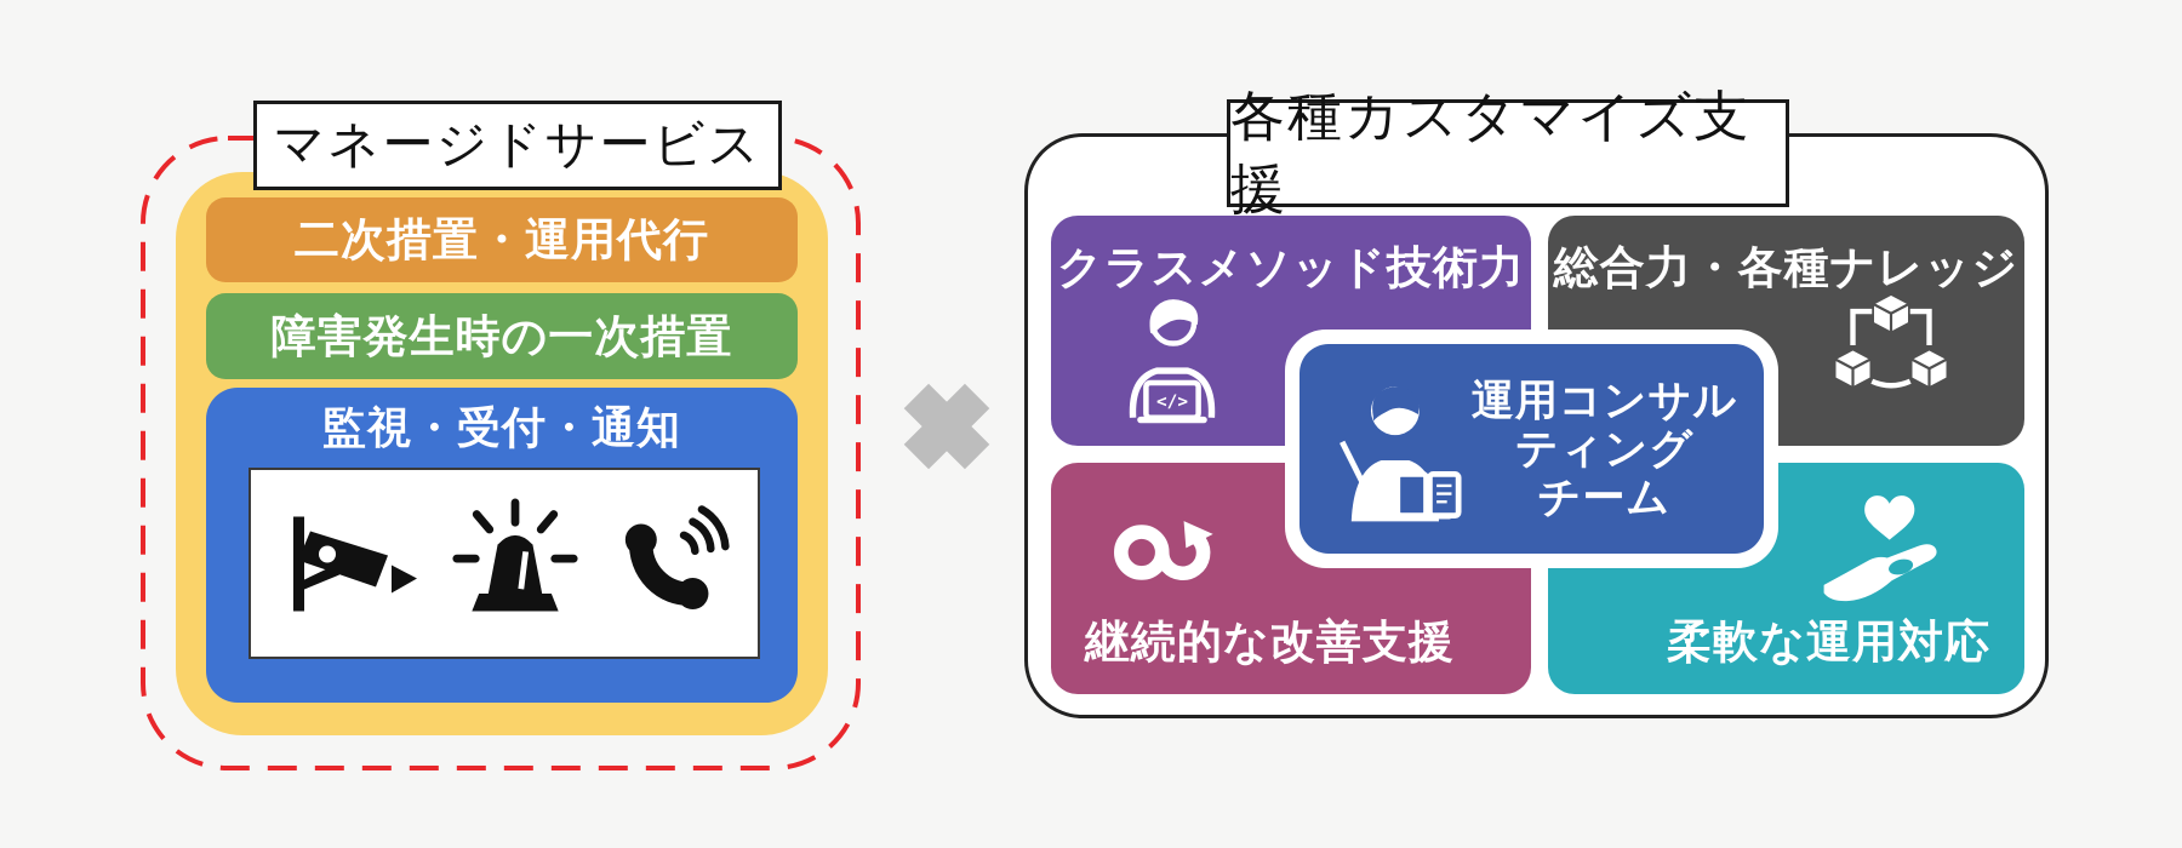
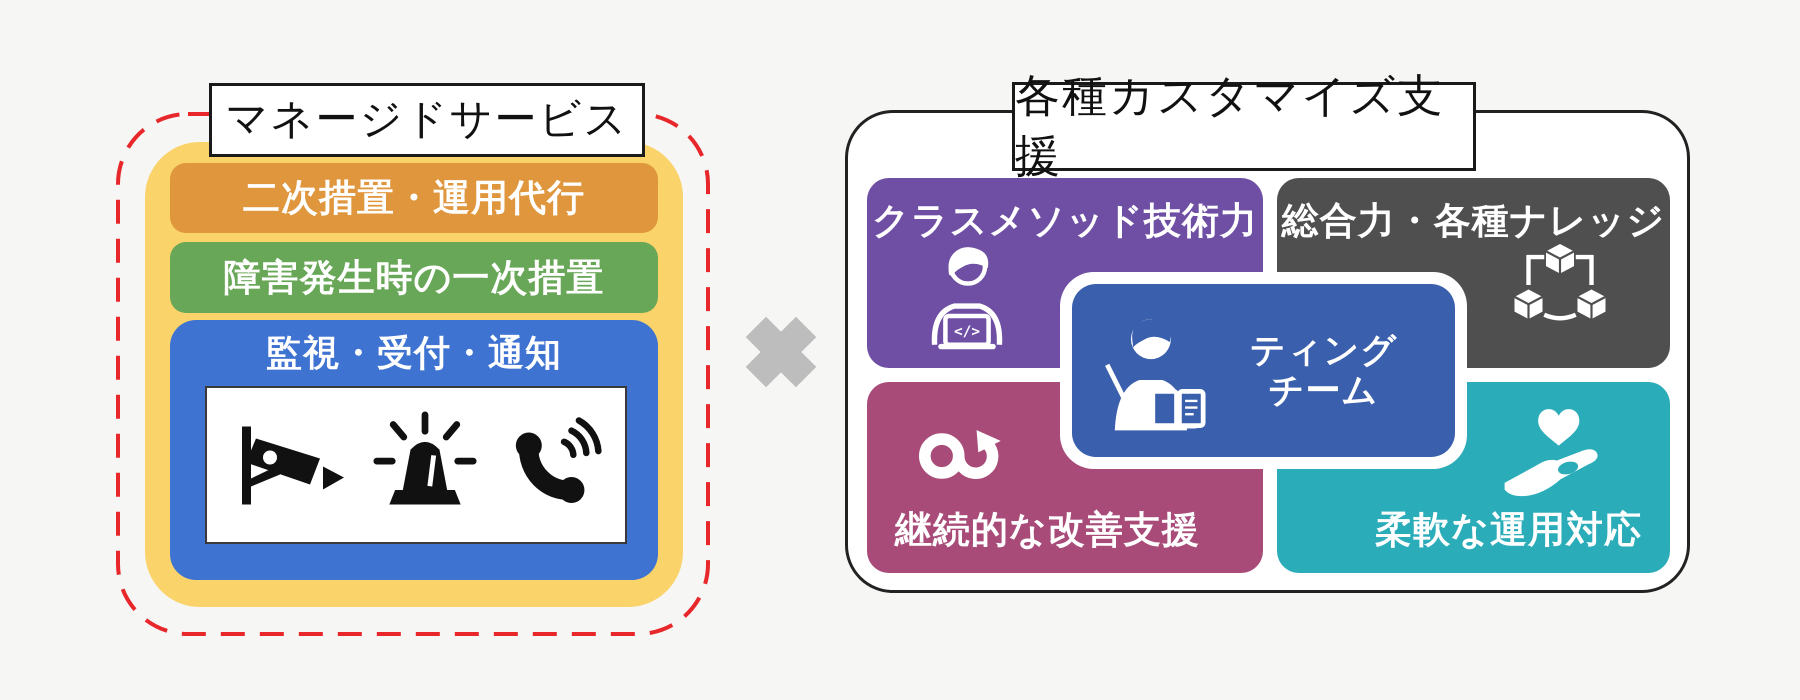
  マネージドサービス
  二次措置・運用代行
  障害発生時の一次措置
  監視・受付・通知
  各種カスタマイズ支援
  クラスメソッド技術力
  </>
  総合力・各種ナレッジ
  継続的な改善支援
  柔軟な運用対応
- 運用コンサル
  ティング
  チーム
